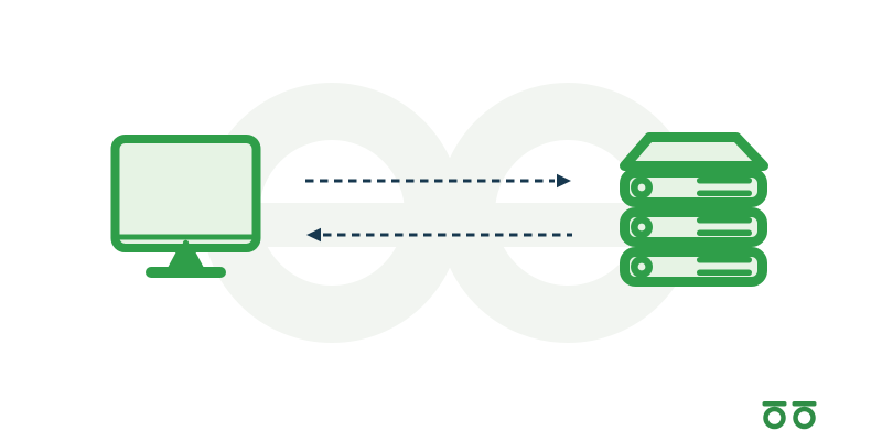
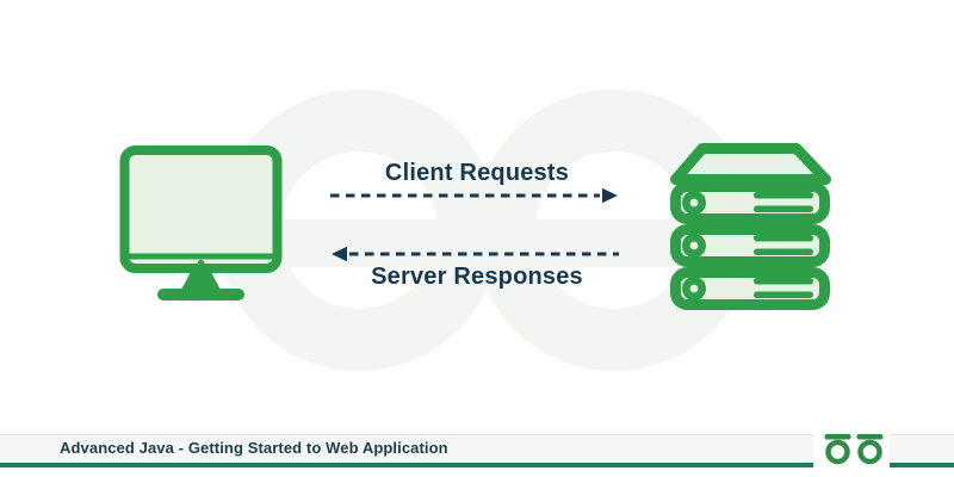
+ Client Requests
+ Server Responses
+ Advanced Java - Getting Started to Web Application
